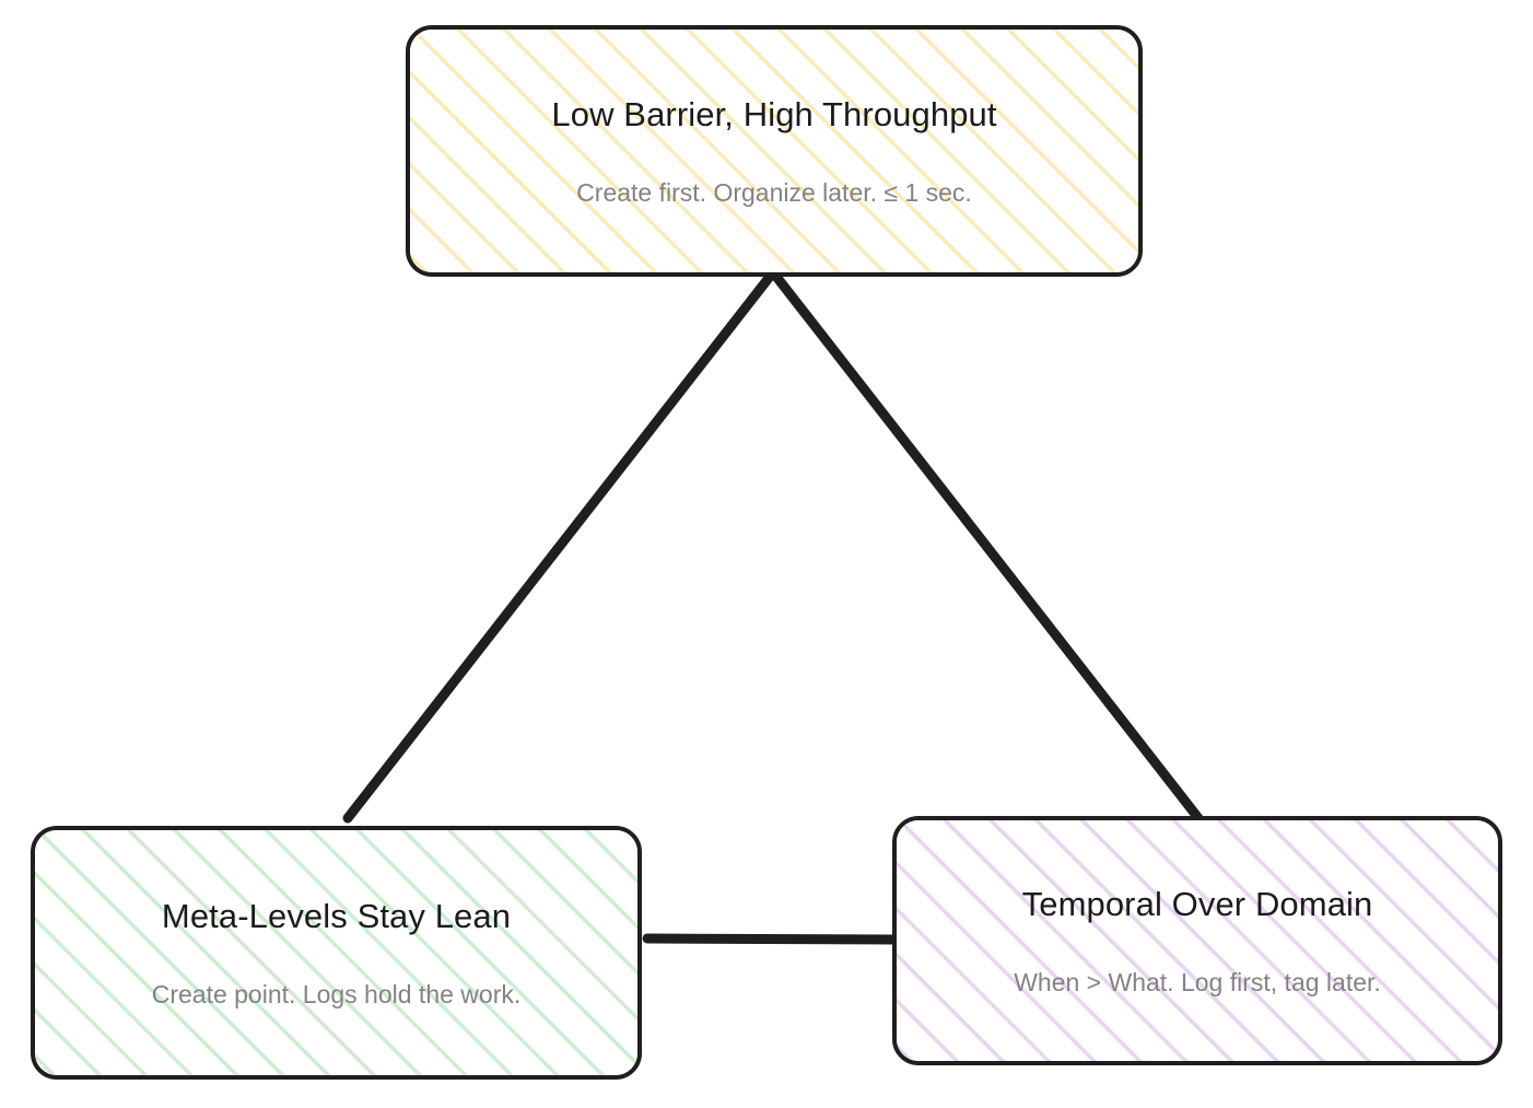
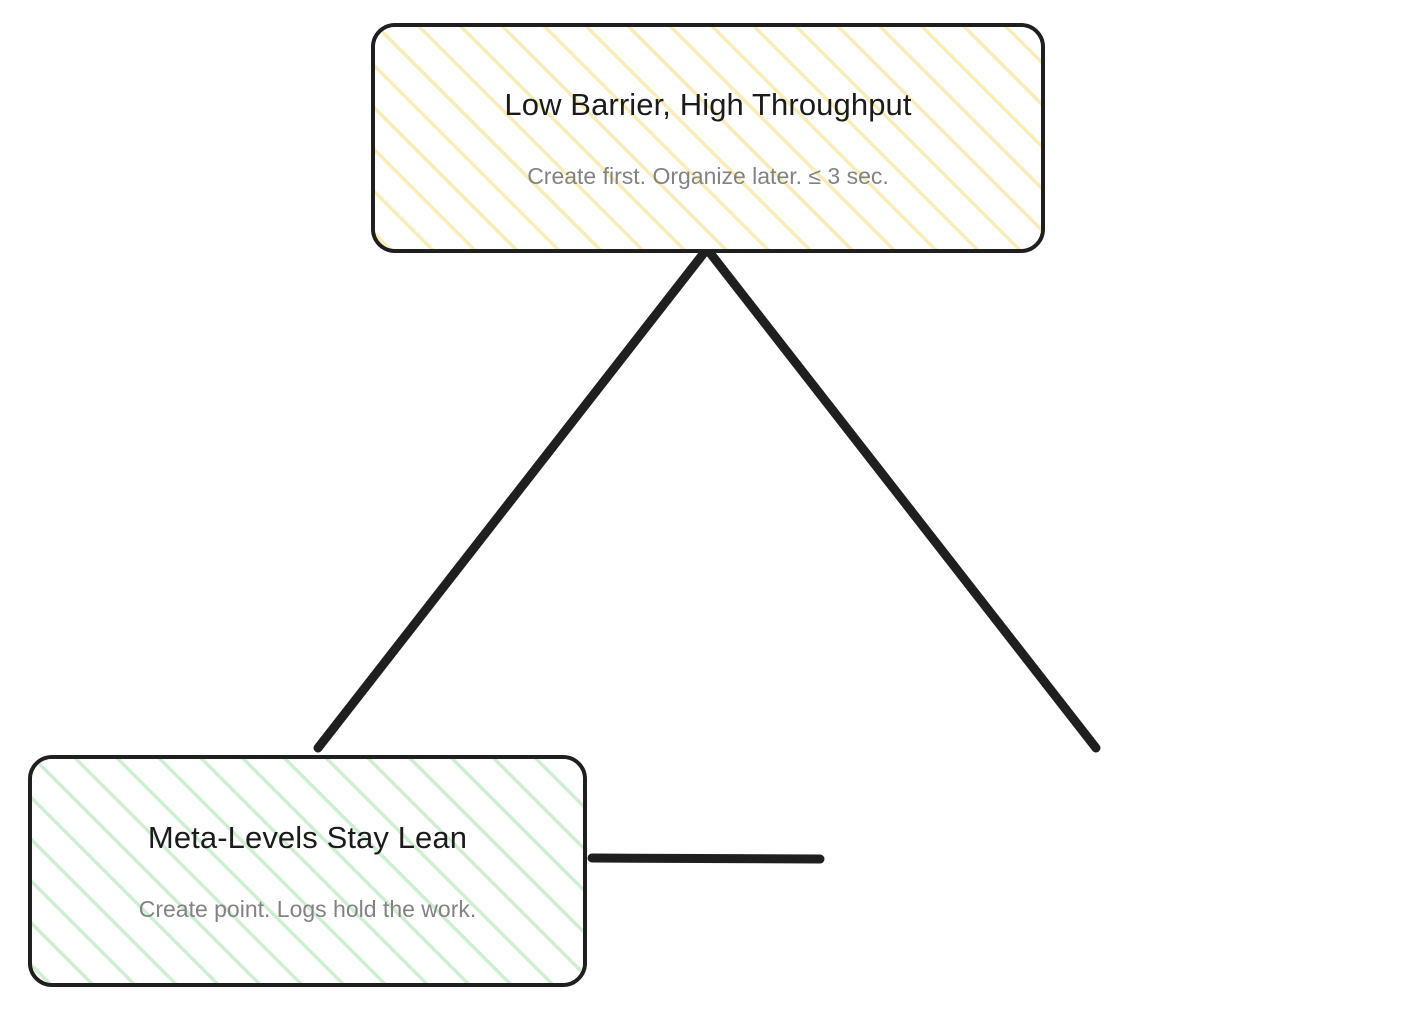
  Low Barrier, High Throughput
- Create first. Organize later. ≤ 1 sec.
+ Create first. Organize later. ≤ 3 sec.
  Meta-Levels Stay Lean
  Create point. Logs hold the work.
- Temporal Over Domain
- When > What. Log first, tag later.
